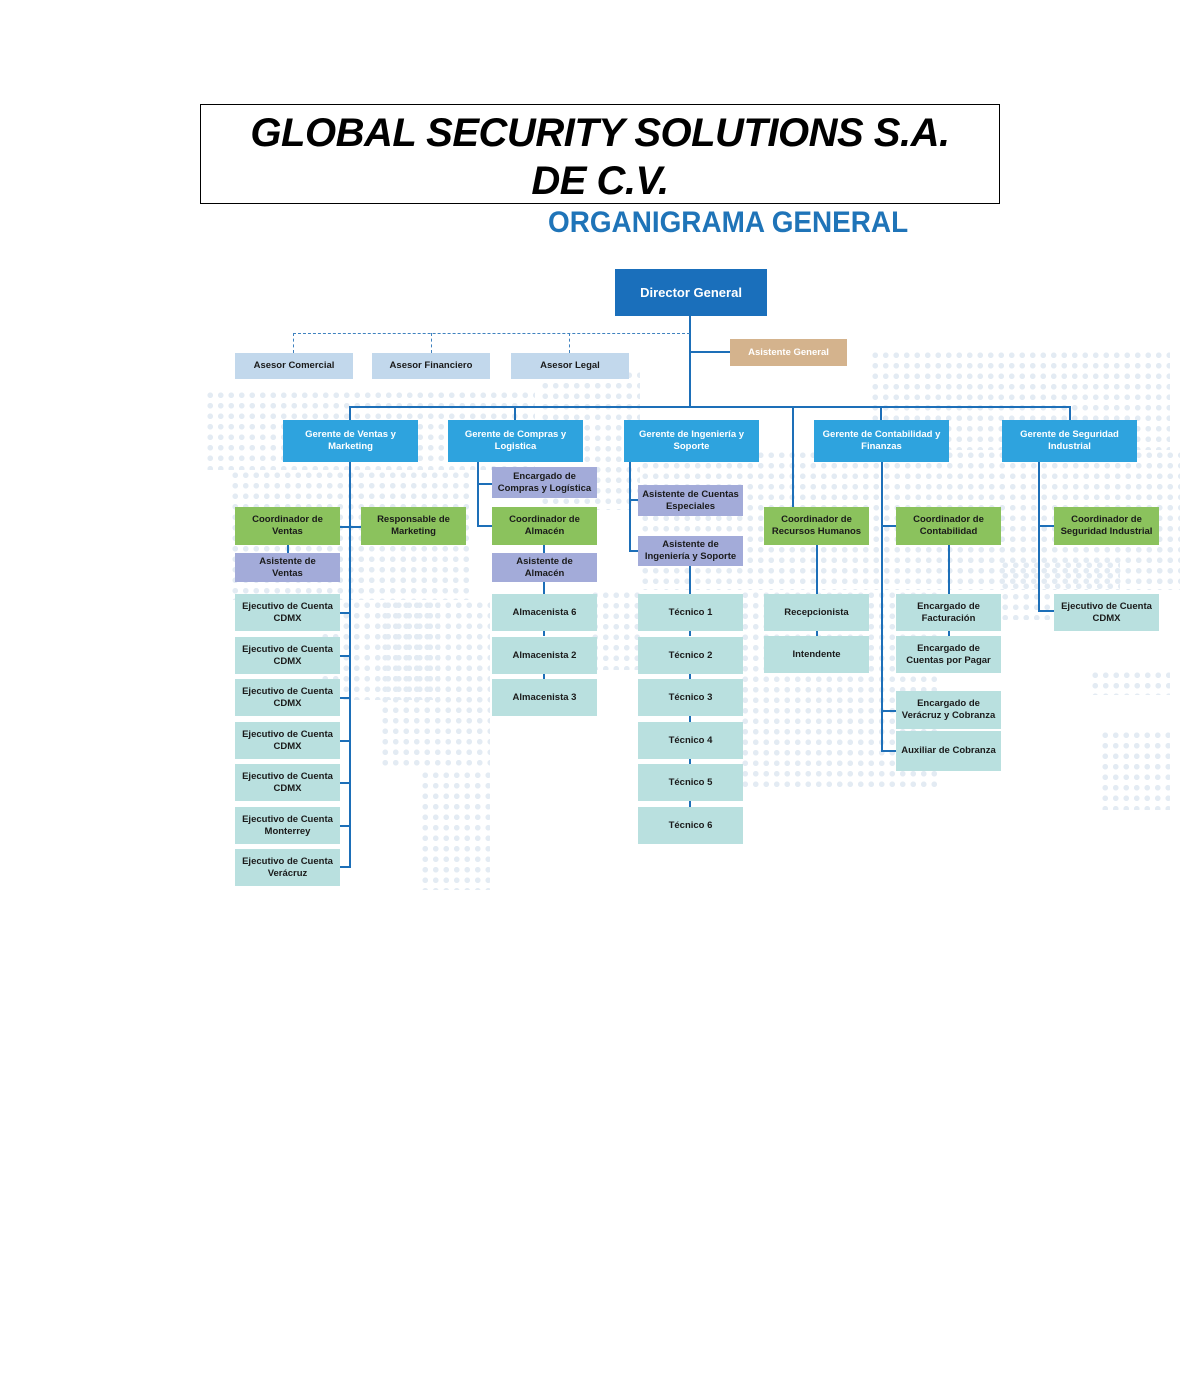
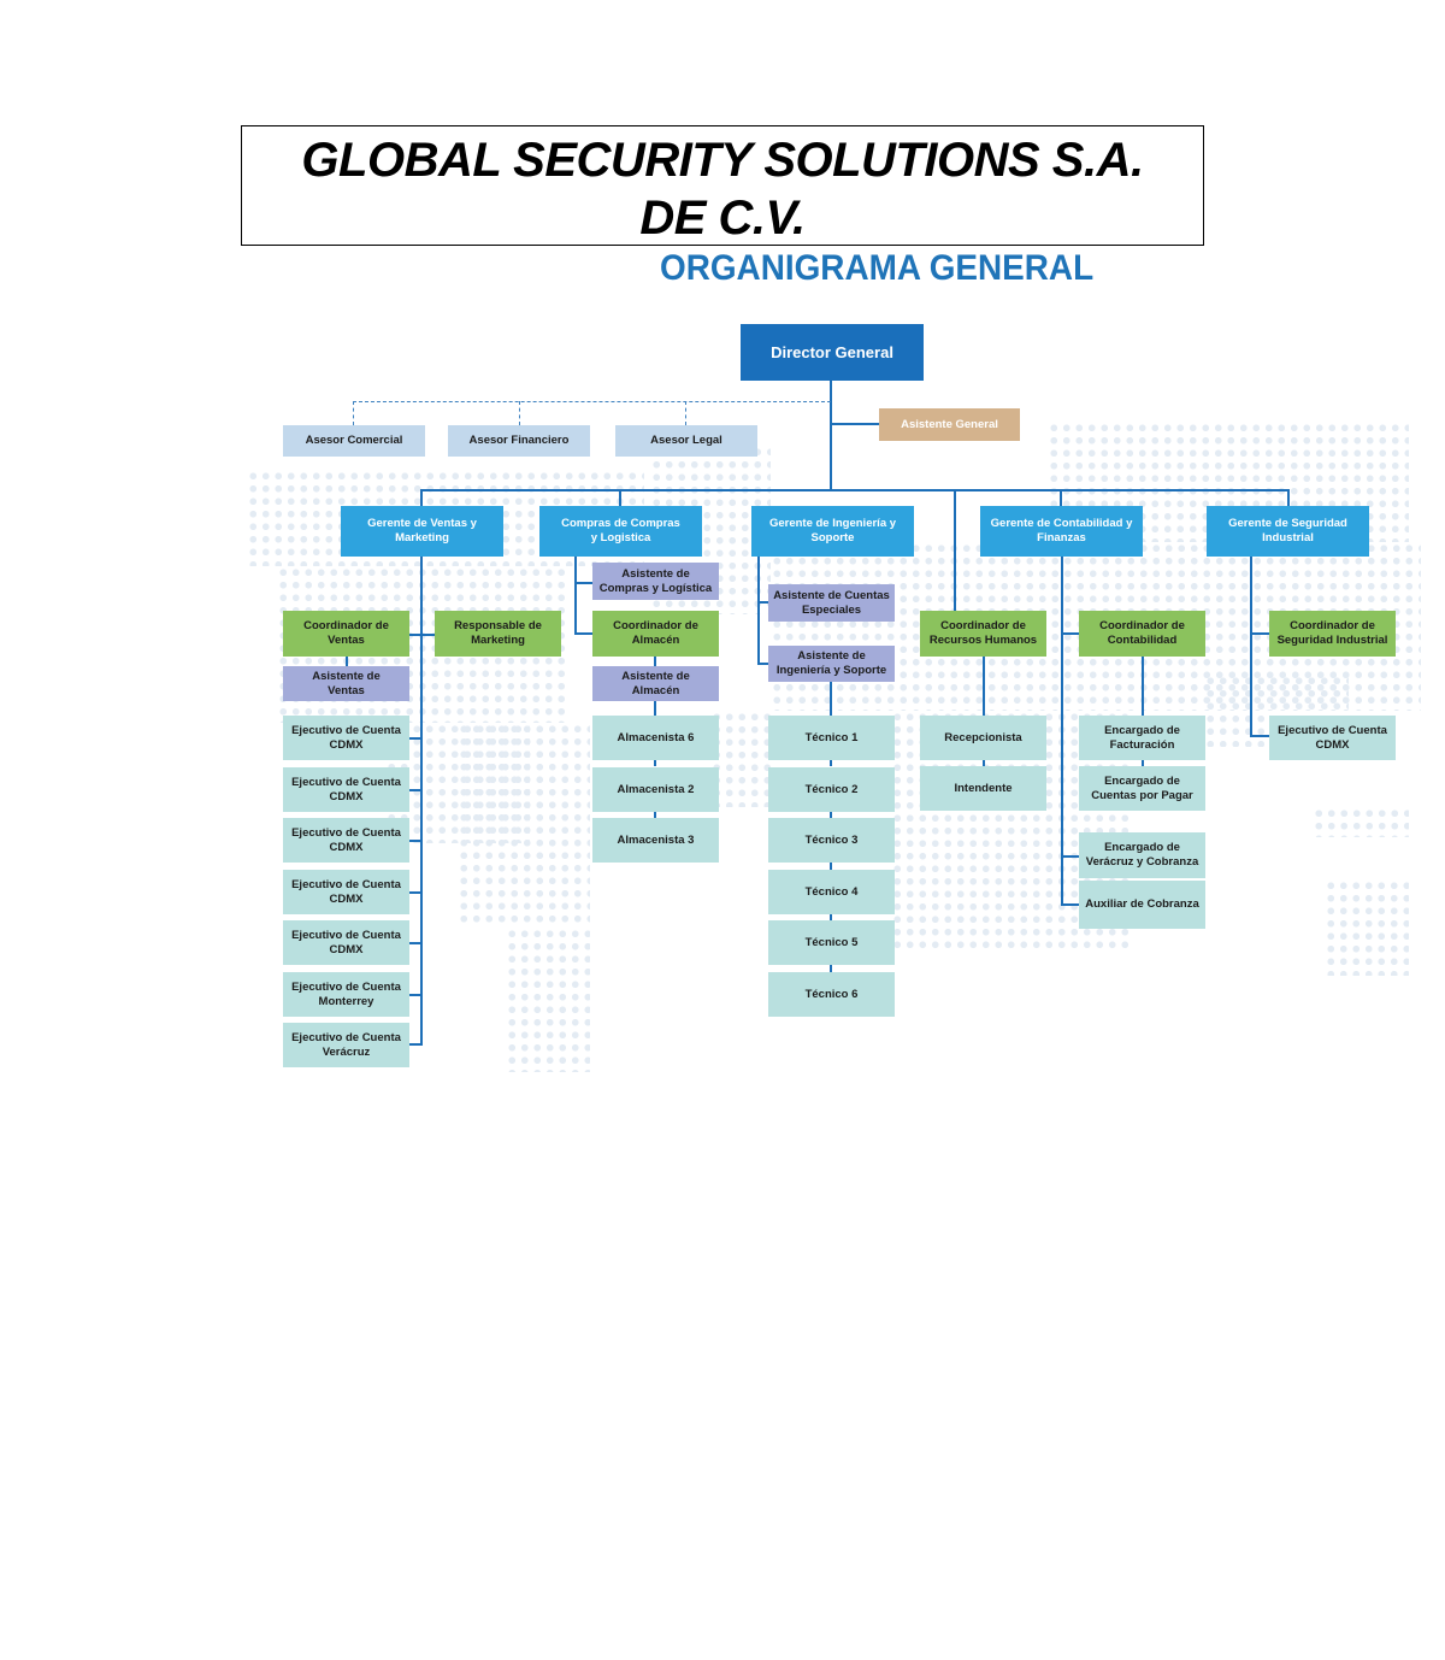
  GLOBAL SECURITY SOLUTIONS S.A.
  DE C.V.
  ORGANIGRAMA GENERAL
  Director General
  Asistente General
  Asesor Comercial
  Asesor Financiero
  Asesor Legal
  Gerente de Ventas y Marketing
- Gerente de Compras y Logistica
+ Compras de Compras y Logistica
  Gerente de Ingeniería y Soporte
  Gerente de Contabilidad y Finanzas
  Gerente de Seguridad Industrial
  Coordinador de Ventas
  Responsable de Marketing
  Asistente de Ventas
  Ejecutivo de Cuenta CDMX
  Ejecutivo de Cuenta CDMX
  Ejecutivo de Cuenta CDMX
  Ejecutivo de Cuenta CDMX
  Ejecutivo de Cuenta CDMX
  Ejecutivo de Cuenta Monterrey
  Ejecutivo de Cuenta Verácruz
- Encargado de Compras y Logística
+ Asistente de Compras y Logística
  Coordinador de Almacén
  Asistente de Almacén
  Almacenista 6
  Almacenista 2
  Almacenista 3
  Asistente de Cuentas Especiales
  Asistente de Ingeniería y Soporte
  Técnico 1
  Técnico 2
  Técnico 3
  Técnico 4
  Técnico 5
  Técnico 6
  Coordinador de Recursos Humanos
  Recepcionista
  Intendente
  Coordinador de Contabilidad
  Encargado de Facturación
  Encargado de Cuentas por Pagar
  Encargado de Verácruz y Cobranza
  Auxiliar de Cobranza
  Coordinador de Seguridad Industrial
  Ejecutivo de Cuenta CDMX
